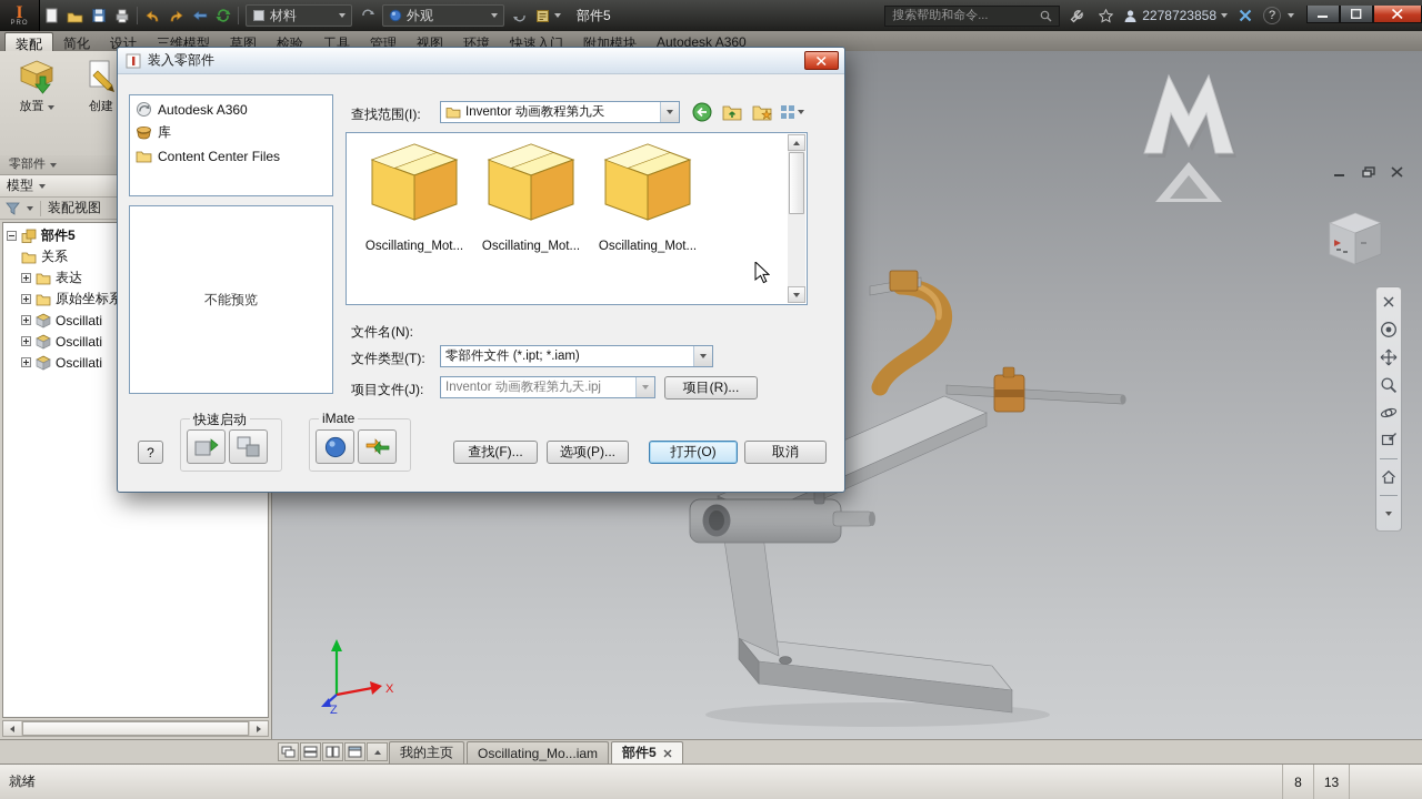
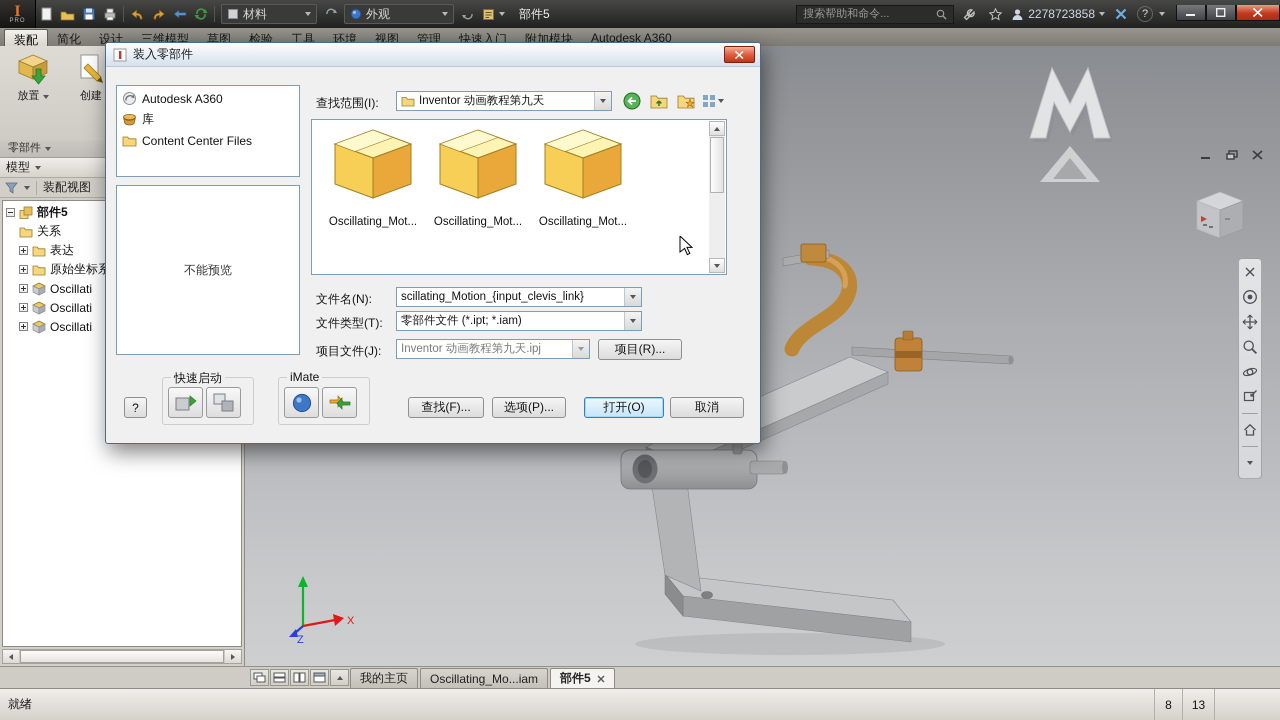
  X
  Z
  I
  材料
  外观
  部件5
  搜索帮助和命令...
  2278723858
  ?
  装配
  简化
  设计
  三维模型
  草图
  检验
  工具
- 管理
+ 环境
  视图
- 环境
+ 管理
  快速入门
  附加模块
  Autodesk A360
  放置
  创建
  零部件
  模型
  装配视图
  部件5
  关系
  表达
  原始坐标系
  Oscillati
  Oscillati
  Oscillati
  装入零部件
  Autodesk A360
  库
  Content Center Files
  不能预览
  查找范围(I):
  Inventor 动画教程第九天
  Oscillating_Mot...
  Oscillating_Mot...
  Oscillating_Mot...
  文件名(N):
+ scillating_Motion_{input_clevis_link}
  文件类型(T):
  零部件文件 (*.ipt; *.iam)
  项目文件(J):
  Inventor 动画教程第九天.ipj
  项目(R)...
  ?
  快速启动
  iMate
  查找(F)...
  选项(P)...
  打开(O)
  取消
  我的主页
  Oscillating_Mo...iam
  部件5
  就绪
  8
  13
